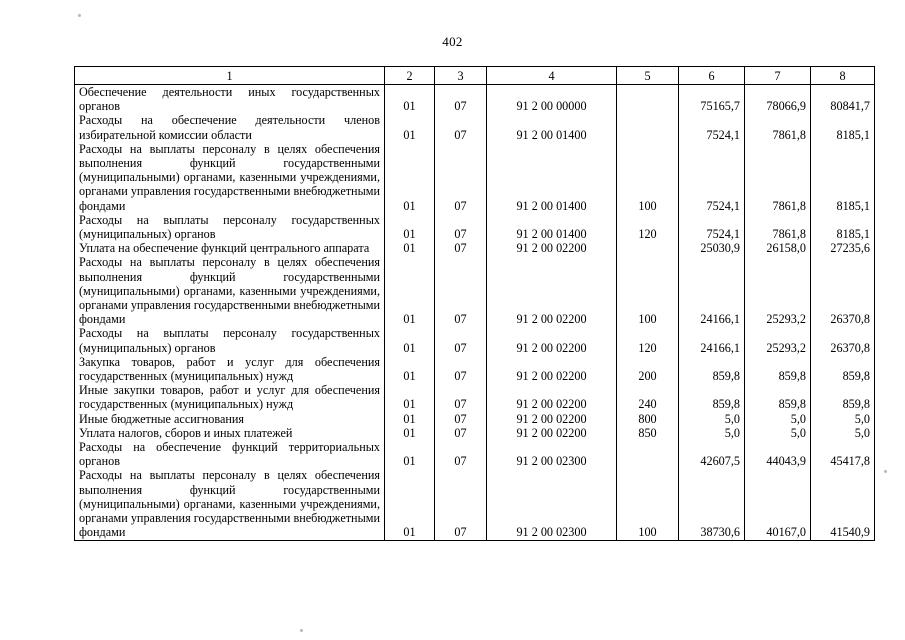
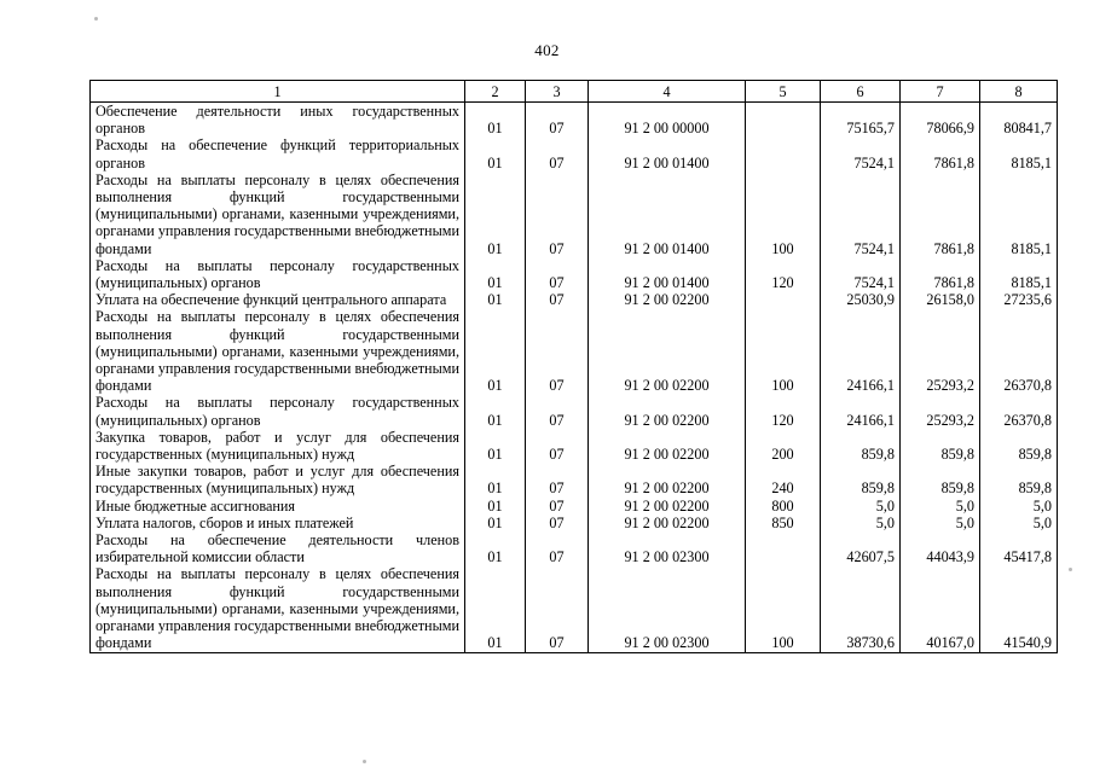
  402
  1	2	3	4	5	6	7	8
  Обеспечение деятельности иных государственных органов	01	07	91 2 00 00000		75165,7	78066,9	80841,7
- Расходы на обеспечение деятельности членов избирательной комиссии области	01	07	91 2 00 01400		7524,1	7861,8	8185,1
+ Расходы на обеспечение функций территориальных органов	01	07	91 2 00 01400		7524,1	7861,8	8185,1
  Расходы на выплаты персоналу в целях обеспечения выполнения функций государственными (муниципальными) органами, казенными учреждениями, органами управления государственными внебюджетными фондами	01	07	91 2 00 01400	100	7524,1	7861,8	8185,1
  Расходы на выплаты персоналу государственных (муниципальных) органов	01	07	91 2 00 01400	120	7524,1	7861,8	8185,1
  Уплата на обеспечение функций центрального аппарата	01	07	91 2 00 02200		25030,9	26158,0	27235,6
  Расходы на выплаты персоналу в целях обеспечения выполнения функций государственными (муниципальными) органами, казенными учреждениями, органами управления государственными внебюджетными фондами	01	07	91 2 00 02200	100	24166,1	25293,2	26370,8
  Расходы на выплаты персоналу государственных (муниципальных) органов	01	07	91 2 00 02200	120	24166,1	25293,2	26370,8
  Закупка товаров, работ и услуг для обеспечения государственных (муниципальных) нужд	01	07	91 2 00 02200	200	859,8	859,8	859,8
  Иные закупки товаров, работ и услуг для обеспечения государственных (муниципальных) нужд	01	07	91 2 00 02200	240	859,8	859,8	859,8
  Иные бюджетные ассигнования	01	07	91 2 00 02200	800	5,0	5,0	5,0
  Уплата налогов, сборов и иных платежей	01	07	91 2 00 02200	850	5,0	5,0	5,0
- Расходы на обеспечение функций территориальных органов	01	07	91 2 00 02300		42607,5	44043,9	45417,8
+ Расходы на обеспечение деятельности членов избирательной комиссии области	01	07	91 2 00 02300		42607,5	44043,9	45417,8
  Расходы на выплаты персоналу в целях обеспечения выполнения функций государственными (муниципальными) органами, казенными учреждениями, органами управления государственными внебюджетными фондами	01	07	91 2 00 02300	100	38730,6	40167,0	41540,9
